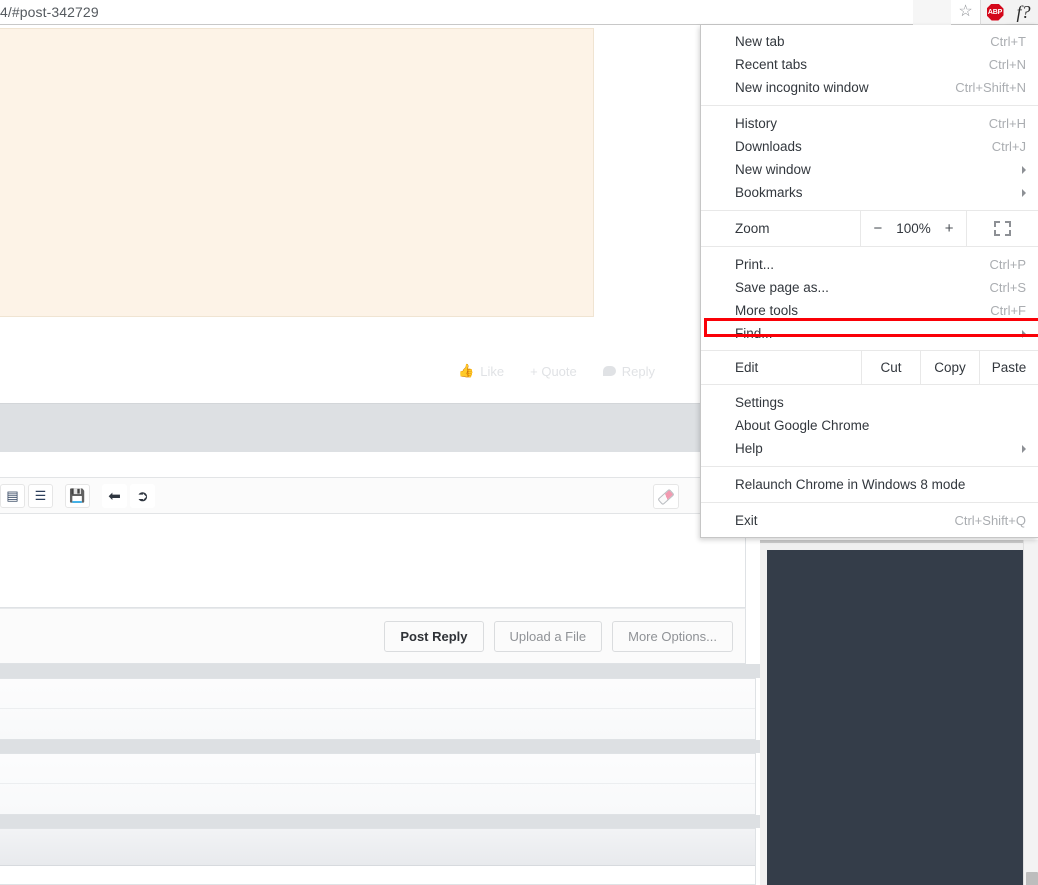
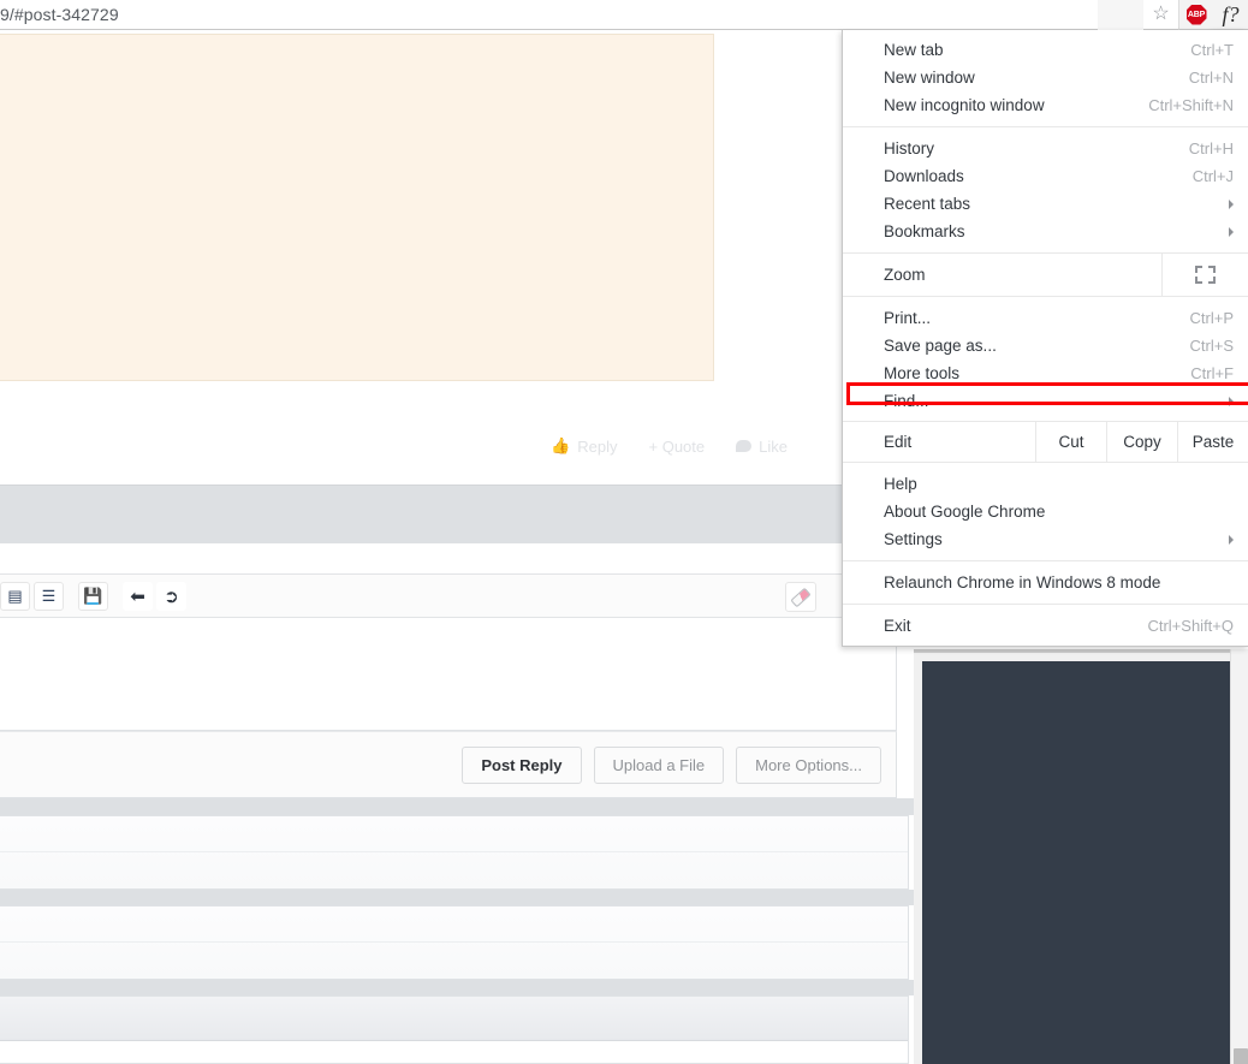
  👍
- Like
+ Reply
  + Quote
- Reply
+ Like
  ▤
  ☰
  💾
  ⬅
  ➲
  Post Reply
  Upload a File
  More Options...
- 4/#post-342729
+ 9/#post-342729
  ☆
  f?
  New tab
  Ctrl+T
- Recent tabs
+ New window
  Ctrl+N
  New incognito window
  Ctrl+Shift+N
  History
  Ctrl+H
  Downloads
  Ctrl+J
- New window
+ Recent tabs
  Bookmarks
  Zoom
- −
- 100%
- +
  Print...
  Ctrl+P
  Save page as...
  Ctrl+S
  More tools
  Ctrl+F
  Find...
  Edit
  Cut
  Copy
  Paste
- Settings
+ Help
  About Google Chrome
- Help
+ Settings
  Relaunch Chrome in Windows 8 mode
  Exit
  Ctrl+Shift+Q
